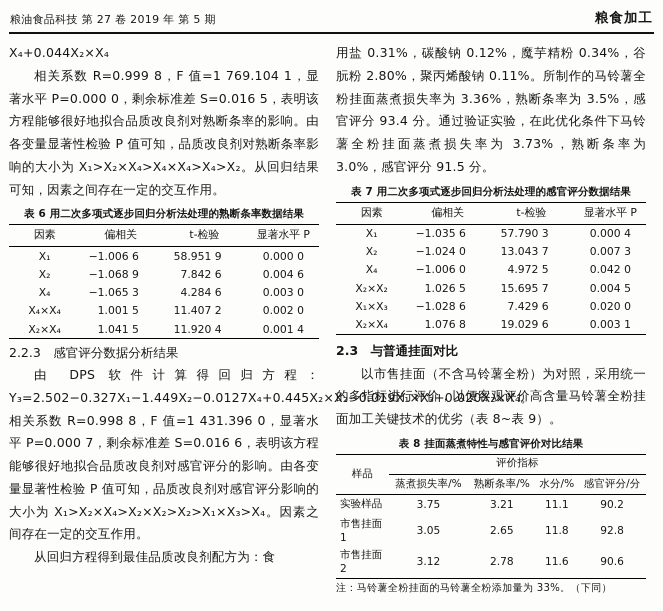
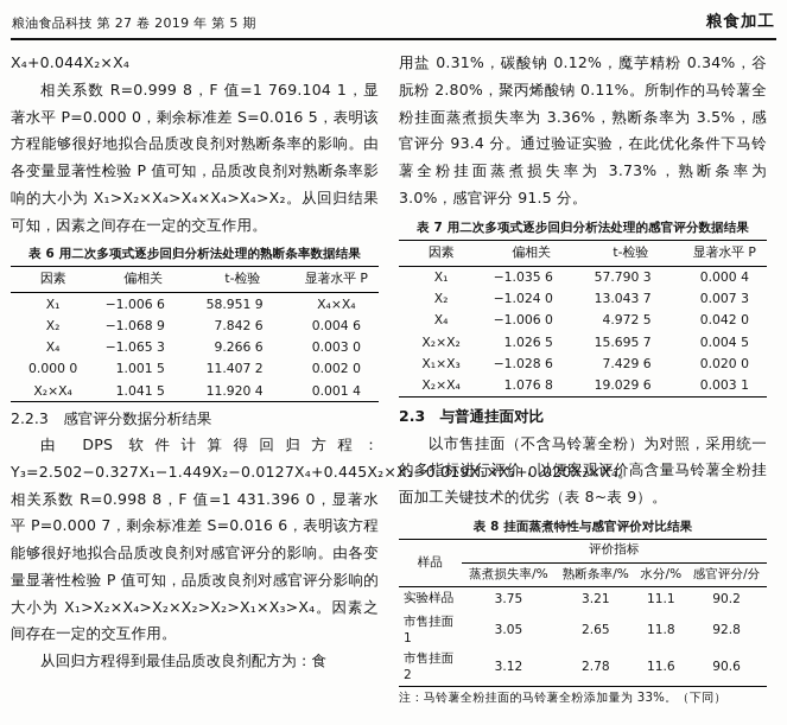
  粮油食品科技 第 27 卷 2019 年 第 5 期
  粮食加工
  X₄+0.044X₂×X₄
  相关系数 R=0.999 8，F 值=1 769.104 1，显著水平 P=0.000 0，剩余标准差 S=0.016 5，表明该方程能够很好地拟合品质改良剂对熟断条率的影响。由各变量显著性检验 P 值可知，品质改良剂对熟断条率影响的大小为 X₁>X₂×X₄>X₄×X₄>X₄>X₂。从回归结果可知，因素之间存在一定的交互作用。
  表 6 用二次多项式逐步回归分析法处理的熟断条率数据结果
  因素	偏相关	t-检验	显著水平 P
- X₁	−1.006 6	58.951 9	0.000 0
+ X₁	−1.006 6	58.951 9	X₄×X₄
  X₂	−1.068 9	7.842 6	0.004 6
- X₄	−1.065 3	4.284 6	0.003 0
+ X₄	−1.065 3	9.266 6	0.003 0
- X₄×X₄	1.001 5	11.407 2	0.002 0
+ 0.000 0	1.001 5	11.407 2	0.002 0
  X₂×X₄	1.041 5	11.920 4	0.001 4
  2.2.3 感官评分数据分析结果
  由 DPS 软件计算得回归方程：Y₃=2.502−0.327X₁−1.449X₂−0.0127X₄+0.445X₂×相关系数 R=0.998 8，F 值=1 431.396 0，显著水平 P=0.000 7，剩余标准差 S=0.016 6，表明该方程能够很好地拟合品质改良剂对感官评分的影响。由各变量显著性检验 P 值可知，品质改良剂对感官评分影响的大小为 X₁>X₂×X₄>X₂×X₂>X₂>X₁×X₃>X₄。因素之间存在一定的交互作用。
  从回归方程得到最佳品质改良剂配方为：食
  用盐 0.31%，碳酸钠 0.12%，魔芋精粉 0.34%，谷朊粉 2.80%，聚丙烯酸钠 0.11%。所制作的马铃薯全粉挂面蒸煮损失率为 3.36%，熟断条率为 3.5%，感官评分 93.4 分。通过验证实验，在此优化条件下马铃薯全粉挂面蒸煮损失率为 3.73%，熟断条率为 3.0%，感官评分 91.5 分。
  表 7 用二次多项式逐步回归分析法处理的感官评分数据结果
  因素	偏相关	t-检验	显著水平 P
  X₁	−1.035 6	57.790 3	0.000 4
  X₂	−1.024 0	13.043 7	0.007 3
  X₄	−1.006 0	4.972 5	0.042 0
  X₂×X₂	1.026 5	15.695 7	0.004 5
  X₁×X₃	−1.028 6	7.429 6	0.020 0
  X₂×X₄	1.076 8	19.029 6	0.003 1
  2.3 与普通挂面对比
  以市售挂面（不含马铃薯全粉）为对照，采用统一的多指标进行评价，以便客观评价高含量马铃薯全粉挂面加工关键技术的优劣（表 8~表 9）。
  表 8 挂面蒸煮特性与感官评价对比结果
  样品	评价指标
  蒸煮损失率/%	熟断条率/%	水分/%	感官评分/分
  实验样品	3.75	3.21	11.1	90.2
  市售挂面 1	3.05	2.65	11.8	92.8
  市售挂面 2	3.12	2.78	11.6	90.6
  注：马铃薯全粉挂面的马铃薯全粉添加量为 33%。（下同）
